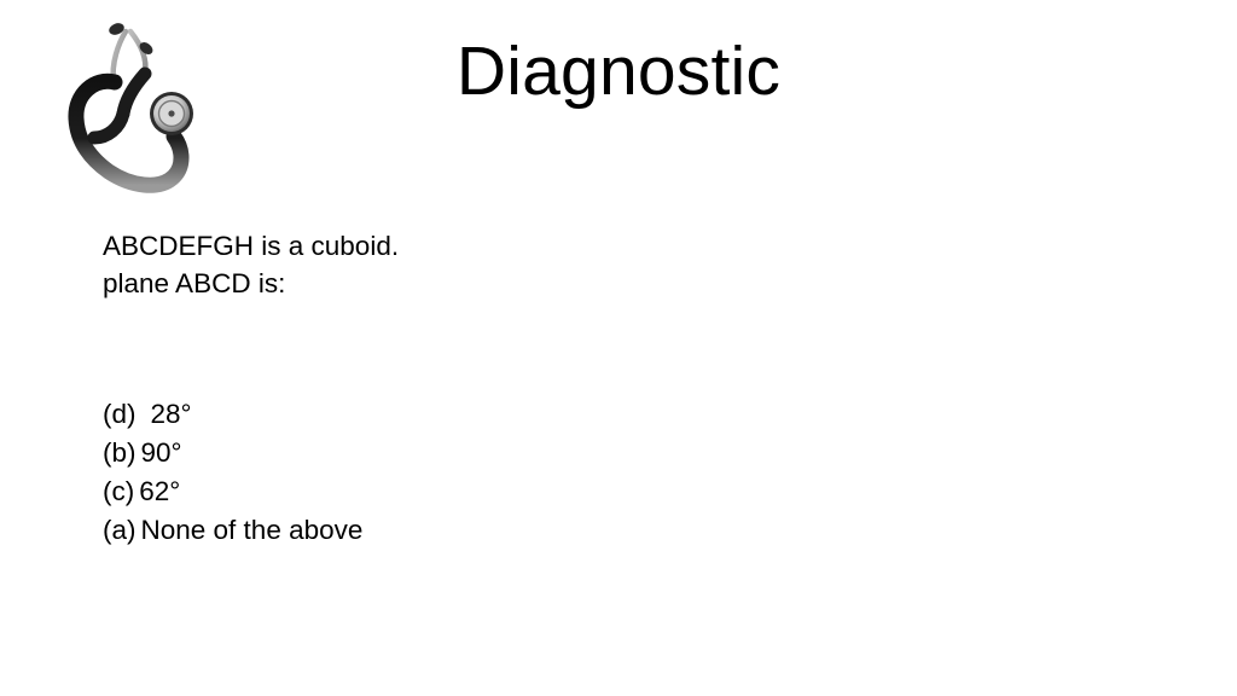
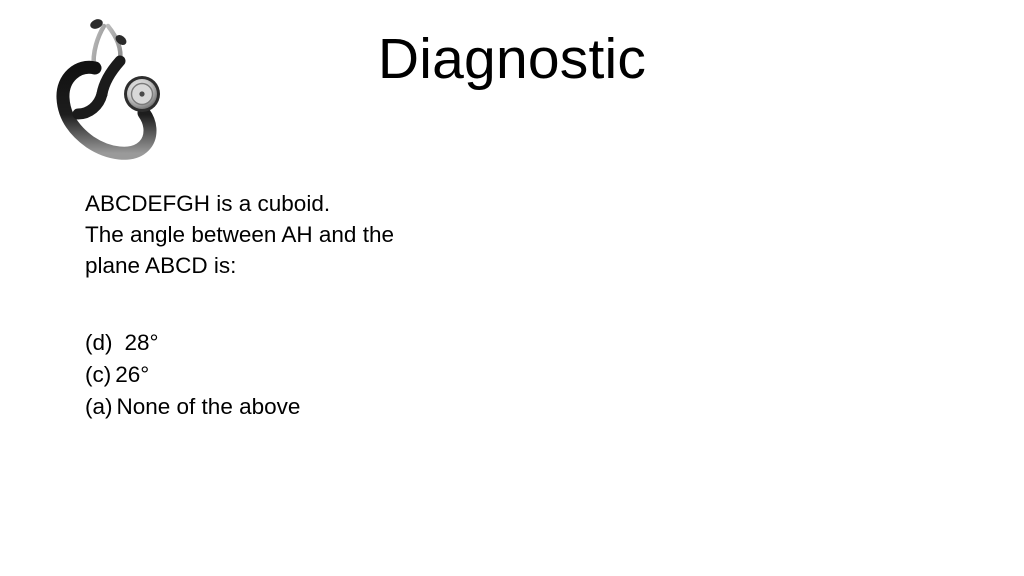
  Diagnostic
  ABCDEFGH is a cuboid.
+ The angle between AH and the
  plane ABCD is:
  (d) 28°
- (b) 90°
- (c) 62°
+ (c) 26°
  (a) None of the above
